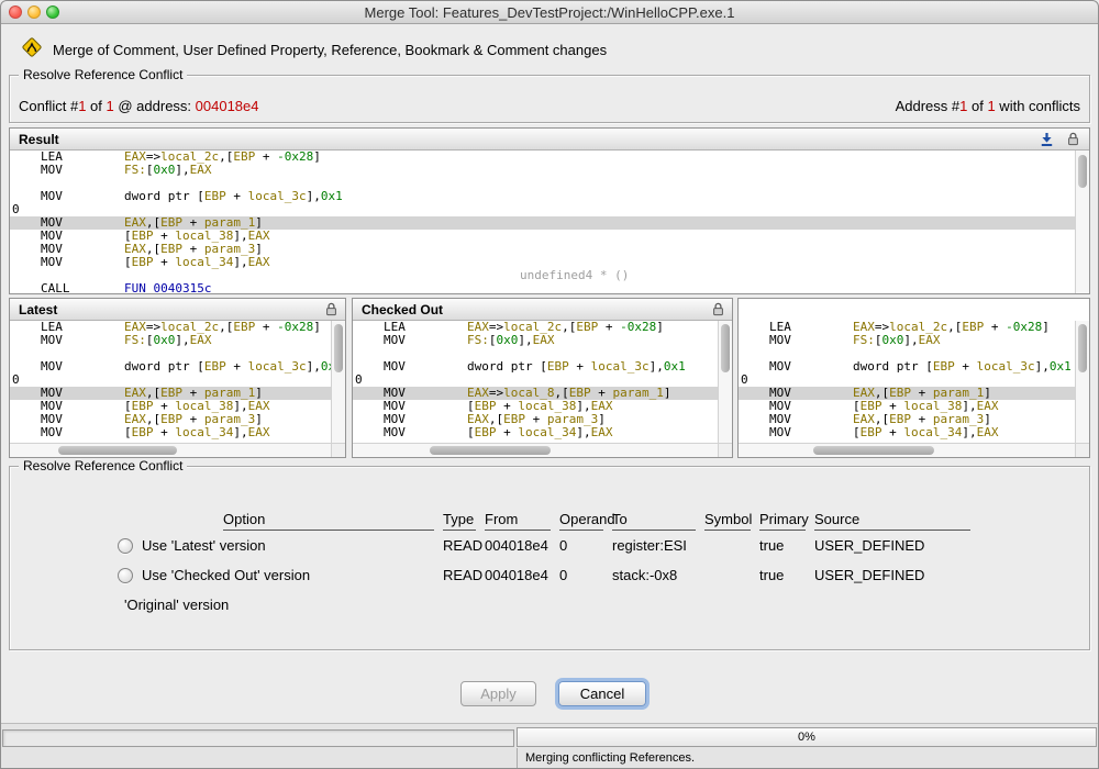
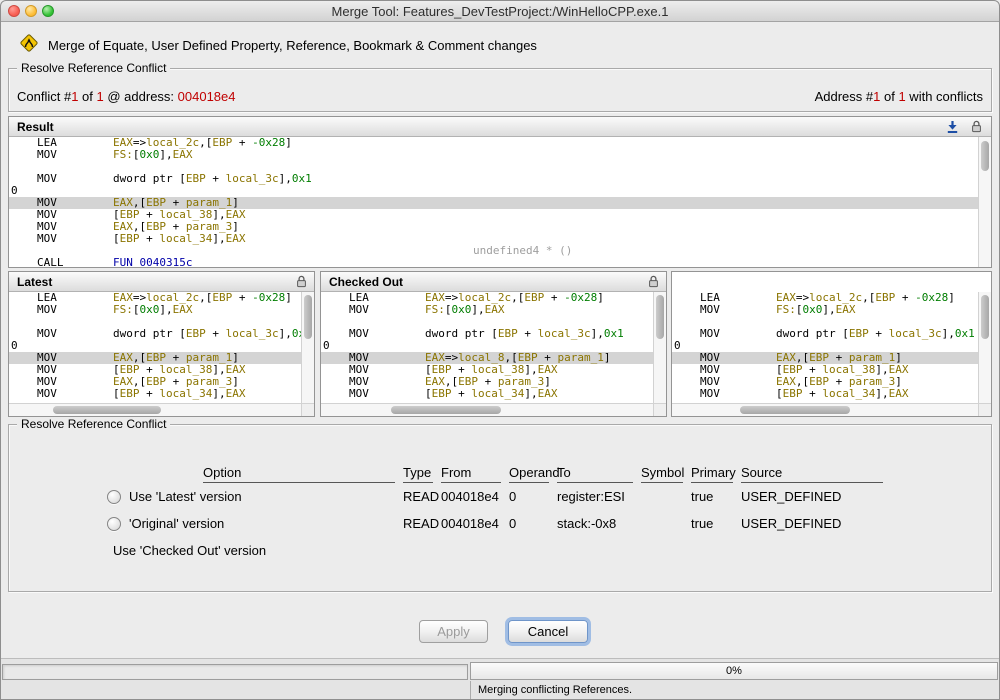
  Merge Tool: Features_DevTestProject:/WinHelloCPP.exe.1
- Merge of Comment, User Defined Property, Reference, Bookmark & Comment changes
+ Merge of Equate, User Defined Property, Reference, Bookmark & Comment changes
  Resolve Reference Conflict
  Conflict #1 of 1 @ address: 004018e4
  Address #1 of 1 with conflicts
  Result
  LEA EAX=>local_2c,[EBP + -0x28]
  MOV FS:[0x0],EAX
  MOV dword ptr [EBP + local_3c],0x1
  0
  MOV EAX,[EBP + param_1]
  MOV [EBP + local_38],EAX
  MOV EAX,[EBP + param_3]
  MOV [EBP + local_34],EAX
  undefined4 * ()
  CALL FUN_0040315c
  Latest
  LEA EAX=>local_2c,[EBP + -0x28]
  MOV FS:[0x0],EAX
  MOV dword ptr [EBP + local_3c],0
  0
  MOV EAX,[EBP + param_1]
  MOV [EBP + local_38],EAX
  MOV EAX,[EBP + param_3]
  MOV [EBP + local_34],EAX
  Checked Out
  LEA EAX=>local_2c,[EBP + -0x28]
  MOV FS:[0x0],EAX
  MOV dword ptr [EBP + local_3c],0x1
  0
  MOV EAX=>local_8,[EBP + param_1]
  MOV [EBP + local_38],EAX
  MOV EAX,[EBP + param_3]
  MOV [EBP + local_34],EAX
  LEA EAX=>local_2c,[EBP + -0x28]
  MOV FS:[0x0],EAX
  MOV dword ptr [EBP + local_3c],0x1
  0
  MOV EAX,[EBP + param_1]
  MOV [EBP + local_38],EAX
  MOV EAX,[EBP + param_3]
  MOV [EBP + local_34],EAX
  Resolve Reference Conflict
  Option
  Type
  From
  Operan
  To
  Symbol
  Primary
  Source
  Use 'Latest' version
  READ
  004018e4
  0
  register:ESI
  true
  USER_DEFINED
- Use 'Checked Out' version
+ 'Original' version
  READ
  004018e4
  0
  stack:-0x8
  true
  USER_DEFINED
- 'Original' version
+ Use 'Checked Out' version
  Apply
  Cancel
  0%
  Merging conflicting References.
